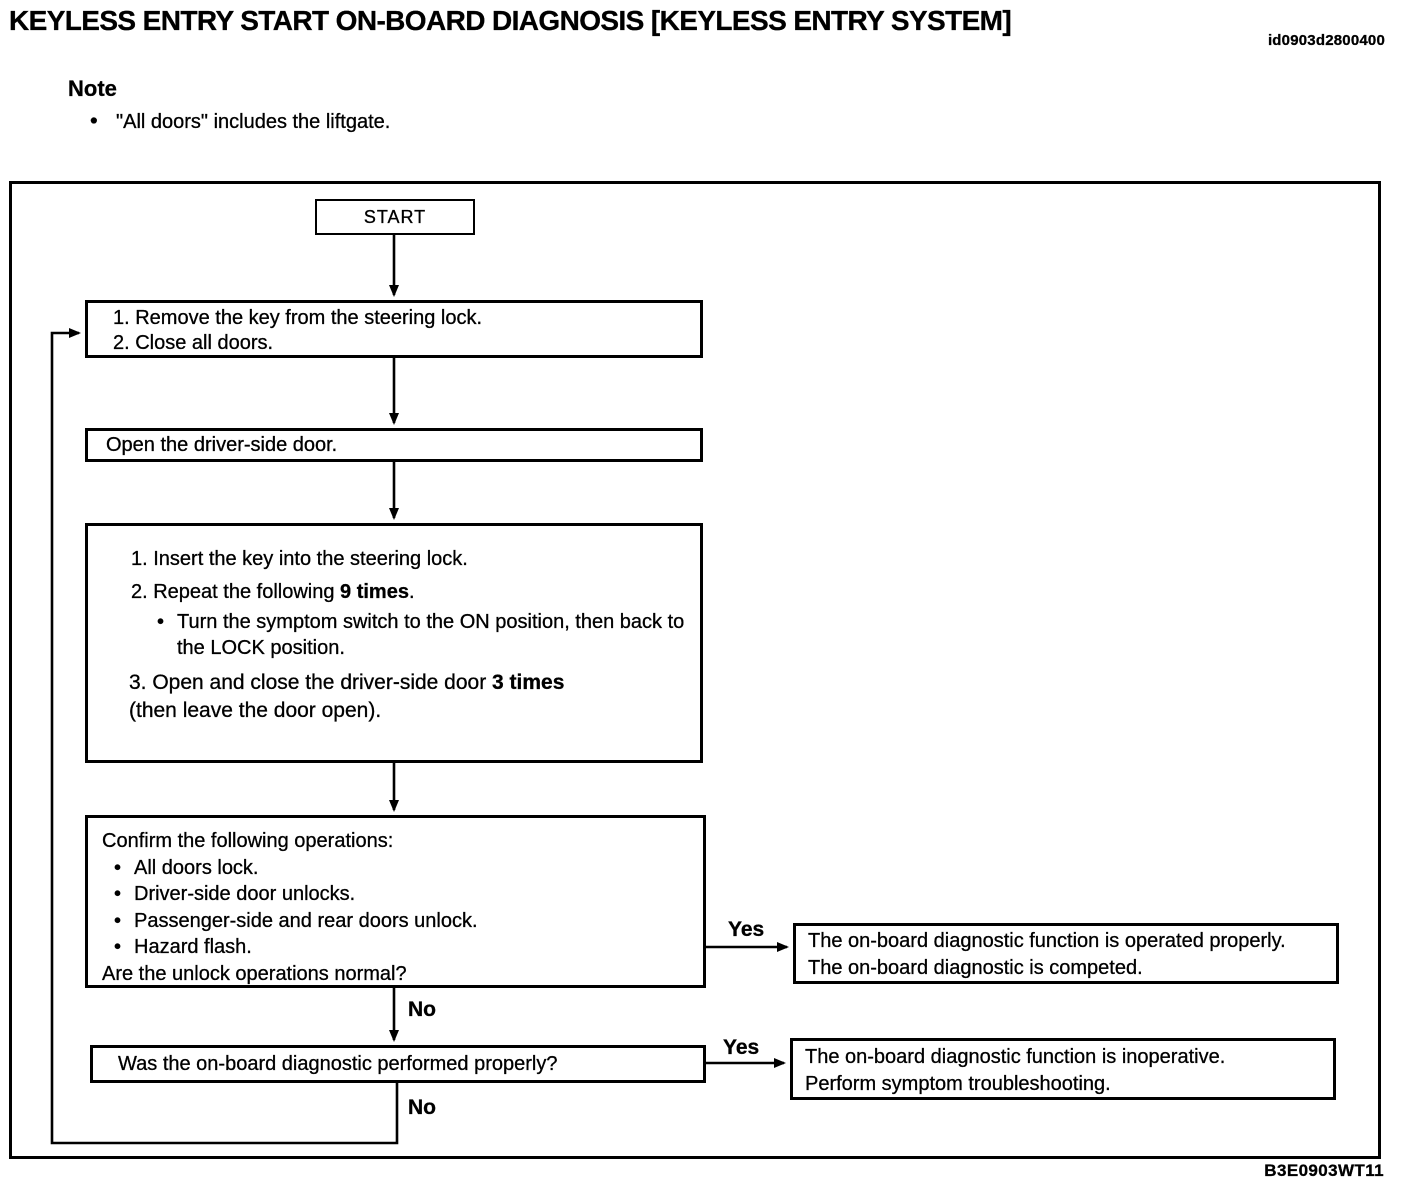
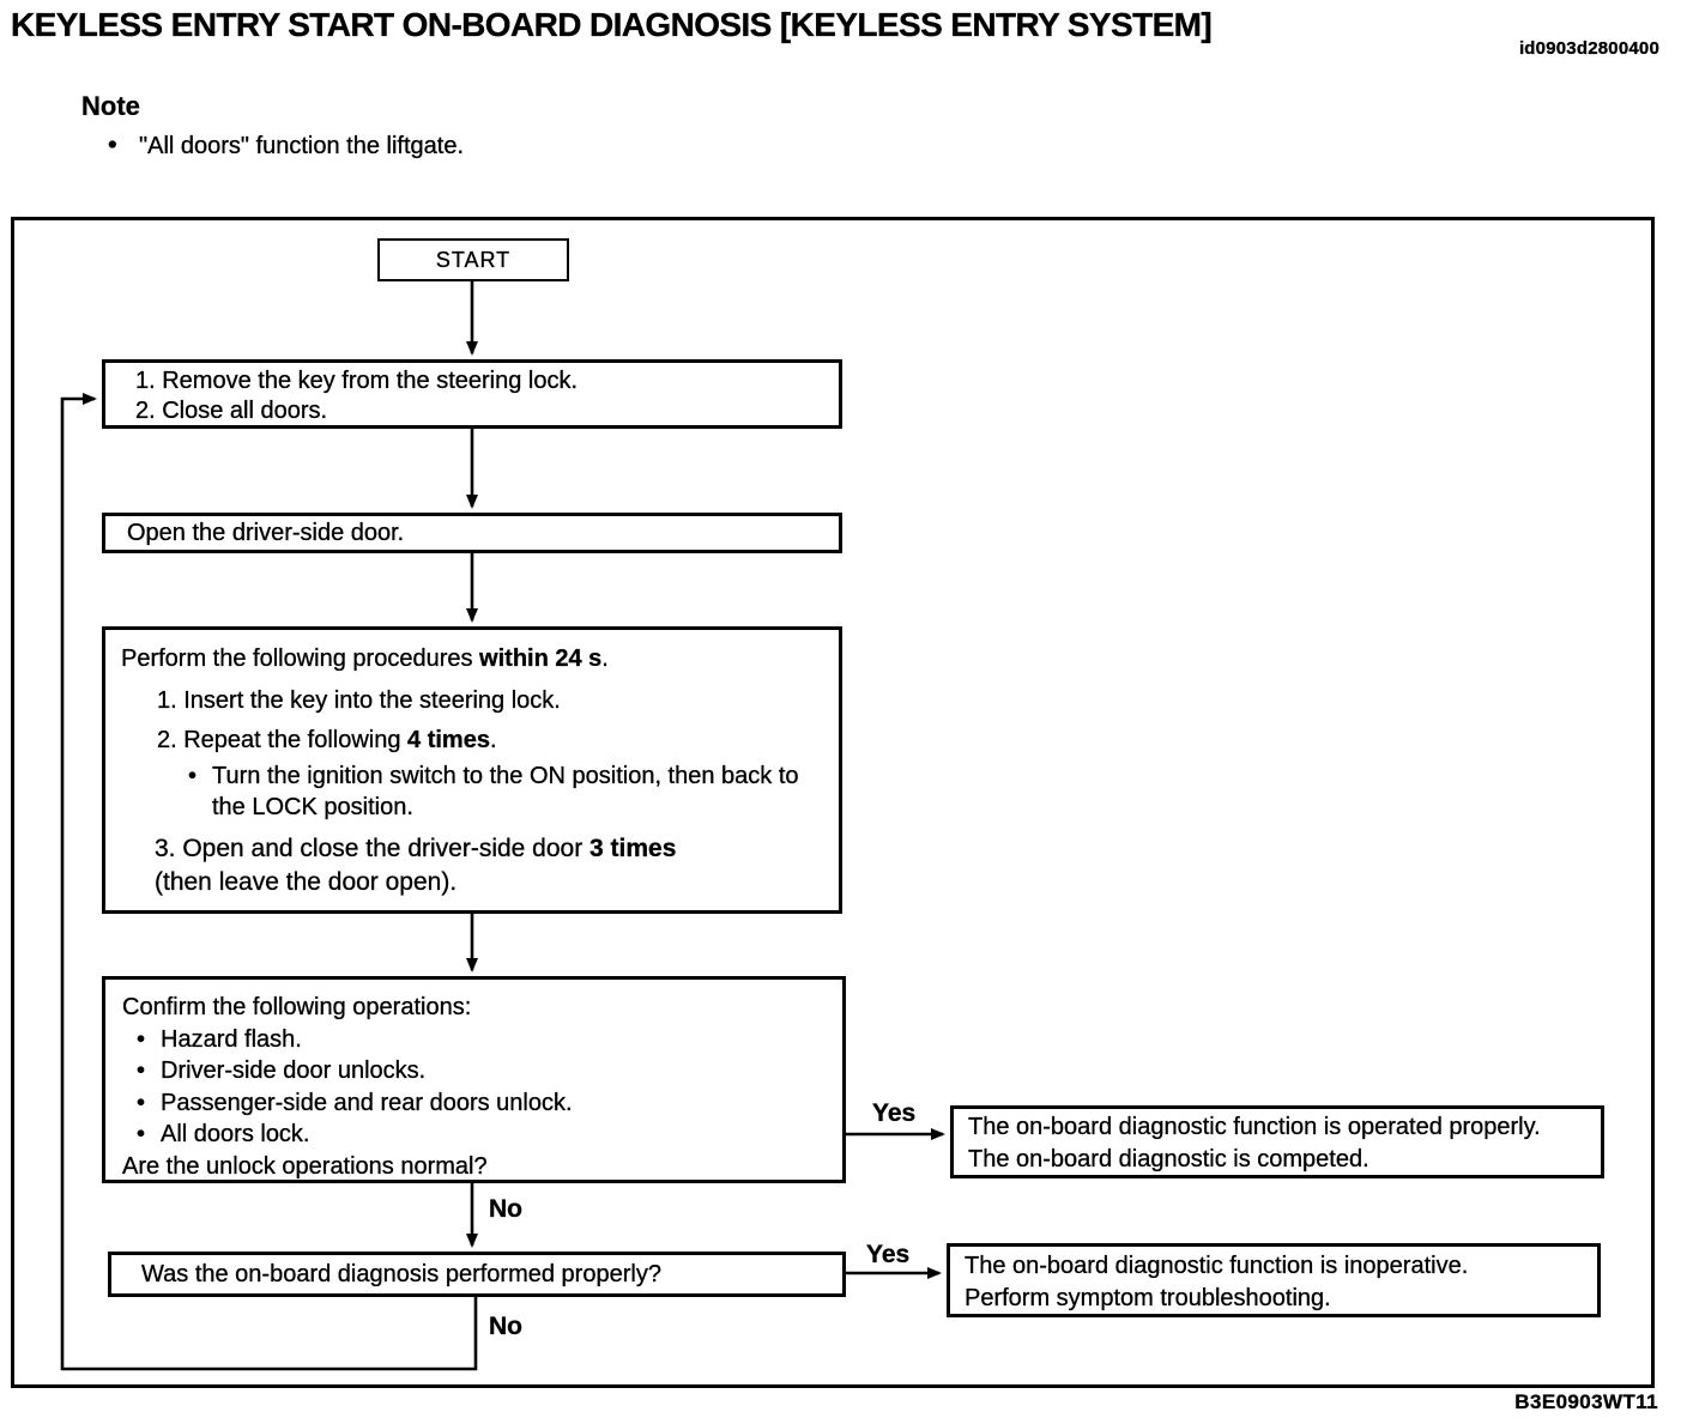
  KEYLESS ENTRY START ON-BOARD DIAGNOSIS [KEYLESS ENTRY SYSTEM]
  id0903d2800400
  Note
- "All doors" includes the liftgate.
+ "All doors" function the liftgate.
  START
  1. Remove the key from the steering lock.
  2. Close all doors.
  Open the driver-side door.
+ Perform the following procedures within 24 s.
  1. Insert the key into the steering lock.
- 2. Repeat the following 9 times.
+ 2. Repeat the following 4 times.
- Turn the symptom switch to the ON position, then back to
+ Turn the ignition switch to the ON position, then back to
  the LOCK position.
  3. Open and close the driver-side door 3 times
  (then leave the door open).
  Confirm the following operations:
- All doors lock.
+ Hazard flash.
  Driver-side door unlocks.
  Passenger-side and rear doors unlock.
- Hazard flash.
+ All doors lock.
  Are the unlock operations normal?
- Was the on-board diagnostic performed properly?
+ Was the on-board diagnosis performed properly?
  The on-board diagnostic function is operated properly.
  The on-board diagnostic is competed.
  The on-board diagnostic function is inoperative.
  Perform symptom troubleshooting.
  Yes
  No
  Yes
  No
  B3E0903WT11
